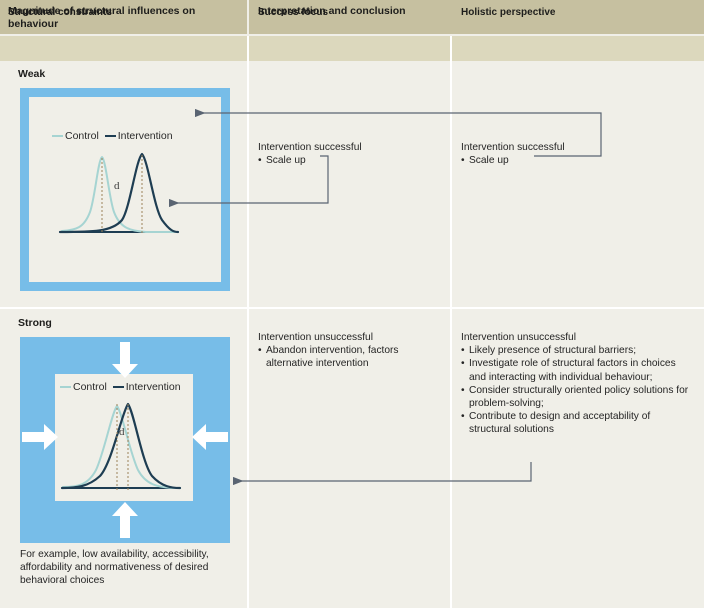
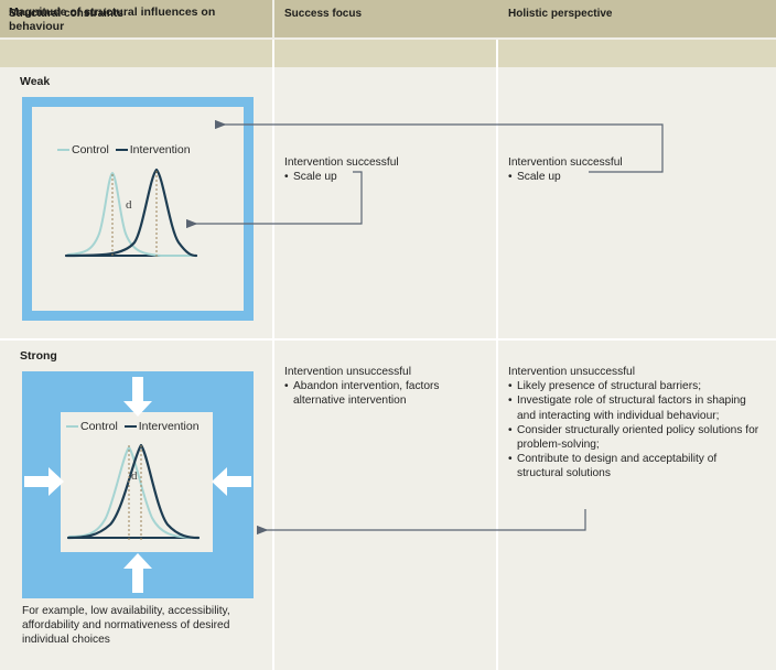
  Magnitude of structural influences on behaviour
- Interpretation and conclusion
  Structural constraints
  Success focus
  Holistic perspective
  Weak
  Control Intervention
  d
  Intervention successful
  Scale up
  Intervention successful
  Scale up
  Strong
  Control Intervention
  d
  Intervention unsuccessful
  Abandon intervention, factors alternative intervention
  Intervention unsuccessful
  Likely presence of structural barriers;
- Investigate role of structural factors in choices and interacting with individual behaviour;
+ Investigate role of structural factors in shaping and interacting with individual behaviour;
  Consider structurally oriented policy solutions for problem-solving;
  Contribute to design and acceptability of structural solutions
- For example, low availability, accessibility, affordability and normativeness of desired behavioral choices
+ For example, low availability, accessibility, affordability and normativeness of desired individual choices
